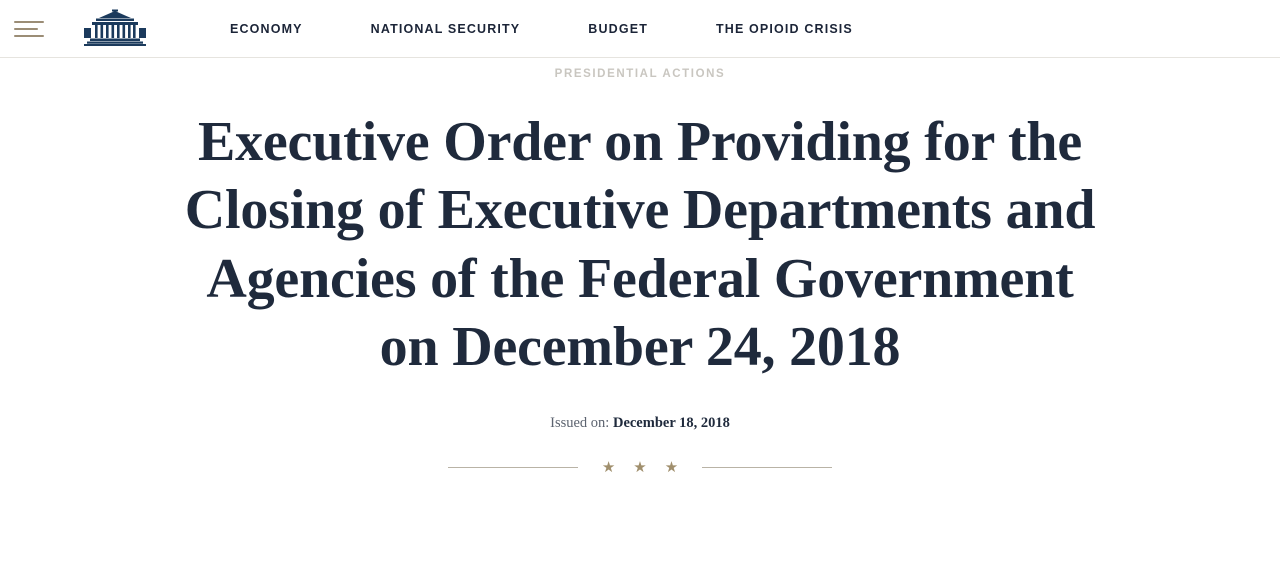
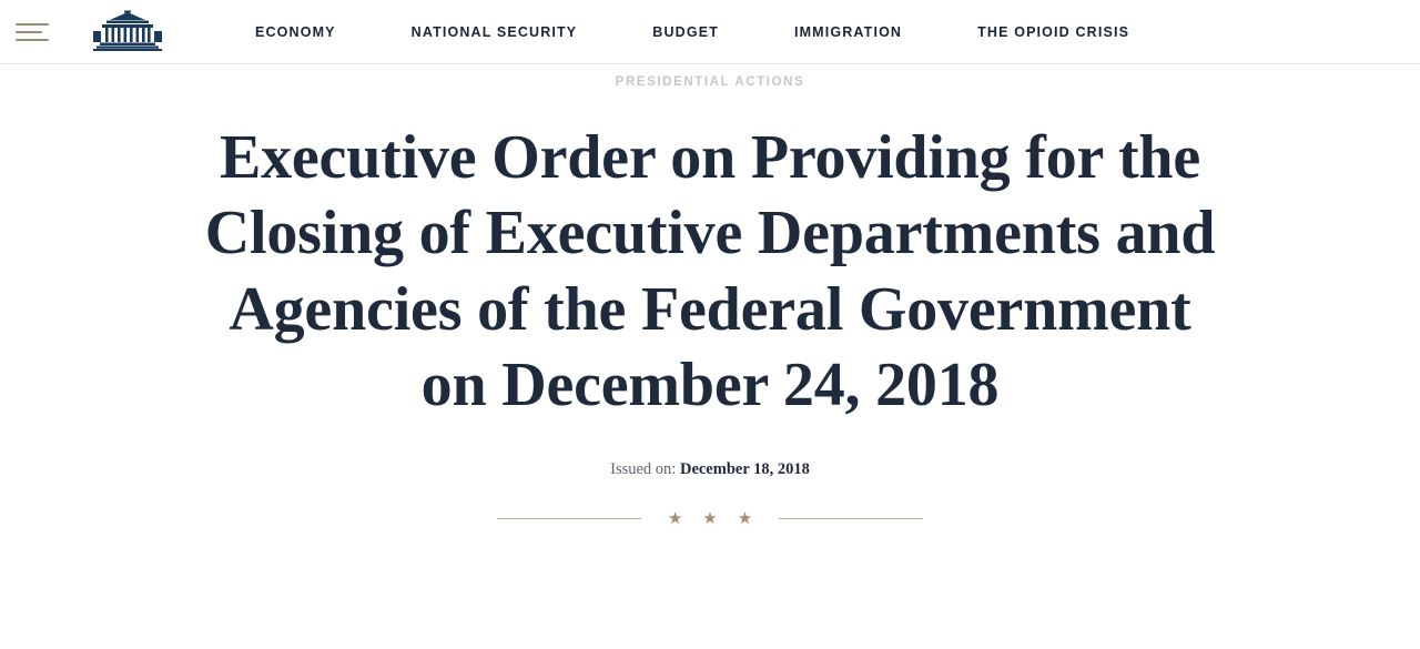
  ECONOMY
  NATIONAL SECURITY
  BUDGET
+ IMMIGRATION
  THE OPIOID CRISIS
  PRESIDENTIAL ACTIONS
  Executive Order on Providing for the Closing of Executive Departments and Agencies of the Federal Government on December 24, 2018
  Issued on: December 18, 2018
  ★
  ★
  ★
